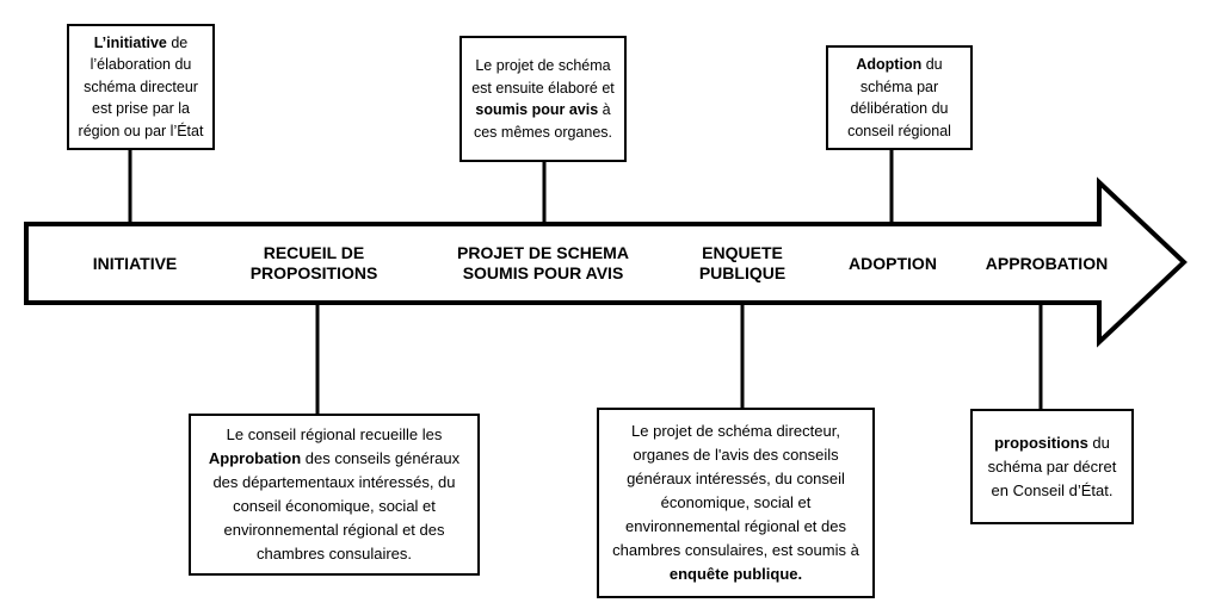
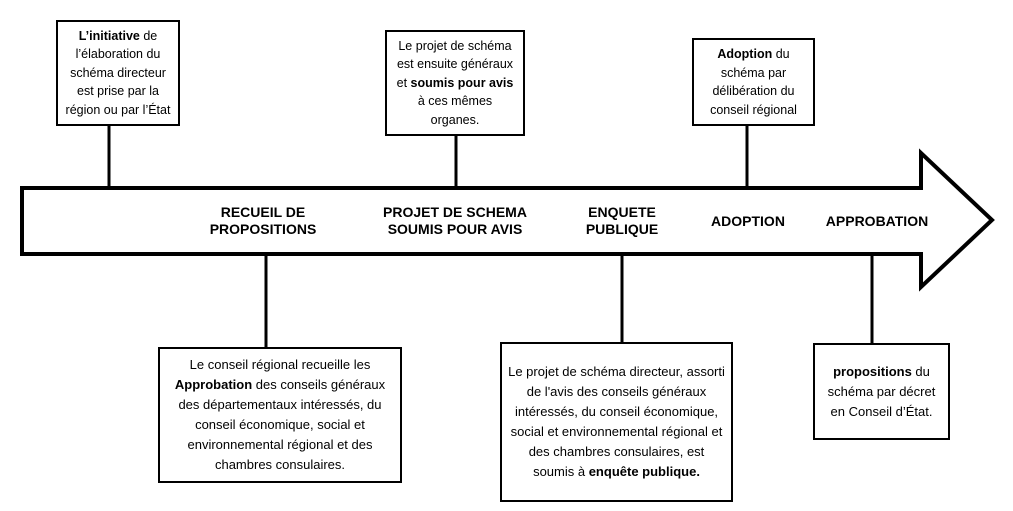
- INITIATIVE
  RECUEIL DE PROPOSITIONS
  PROJET DE SCHEMA SOUMIS POUR AVIS
  ENQUETE PUBLIQUE
  ADOPTION
  APPROBATION
  L’initiative de l’élaboration du schéma directeur est prise par la région ou par l’État
- Le projet de schéma est ensuite élaboré et soumis pour avis à ces mêmes organes.
+ Le projet de schéma est ensuite généraux et soumis pour avis à ces mêmes organes.
  Adoption du schéma par délibération du conseil régional
  Le conseil régional recueille les Approbation des conseils généraux des départementaux intéressés, du conseil économique, social et environnemental régional et des chambres consulaires.
- Le projet de schéma directeur, organes de l'avis des conseils généraux intéressés, du conseil économique, social et environnemental régional et des chambres consulaires, est soumis à enquête publique.
+ Le projet de schéma directeur, assorti de l'avis des conseils généraux intéressés, du conseil économique, social et environnemental régional et des chambres consulaires, est soumis à enquête publique.
  propositions du schéma par décret en Conseil d’État.
